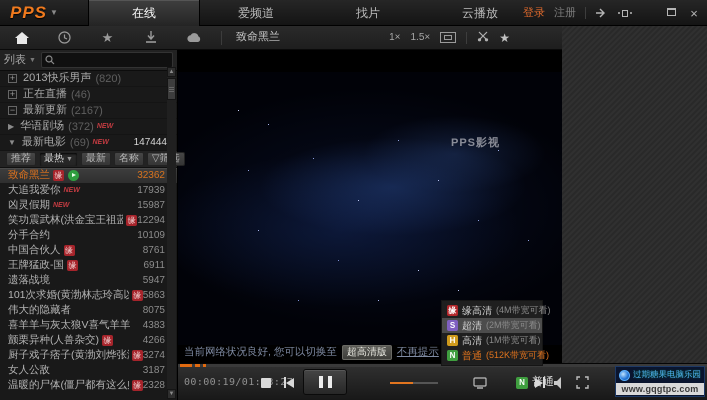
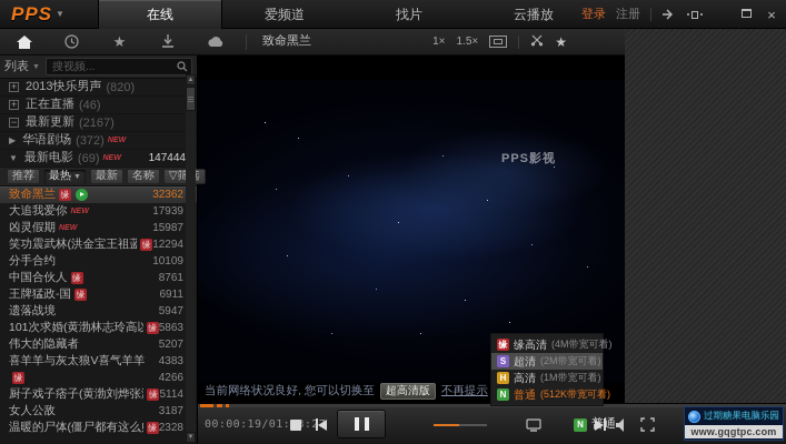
  PPS
  ▼
  在线
  爱频道
  找片
  云播放
  登录
  注册
  ×
  ★
  致命黑兰
  1×
  1.5×
  ★
  PPS影视
  列表
+ 搜视频...
  +
  2013快乐男声
  (820)
  +
  正在直播
  (46)
  −
  最新更新
  (2167)
  ▶
  华语剧场
  (372)
  ▼
  最新电影
  (69)
  147444
  推荐
  最新
  名称
  致命黑兰
  缘
  32362
  大追我爱你
  17939
  凶灵假期
  15987
  缘
  12294
  分手合约
  10109
  中国合伙人
  缘
  8761
  王牌猛政-国
  缘
  6911
  遗落战境
  5947
  101次求婚(黄渤林志玲高
  缘
  5863
  伟大的隐藏者
- 8075
+ 5207
  喜羊羊与灰太狼V喜气羊羊
  4383
- 颤栗异种(人兽杂交)
  缘
  4266
  厨子戏子痞子(黄渤刘烨张
  缘
- 3274
+ 5114
  女人公敌
  3187
  温暖的尸体(僵尸都有这么
  缘
  2328
  缘
  缘高清
  (4M带宽可看)
  S
  超清
  (2M带宽可看)
  H
  高清
  (1M带宽可看)
  N
  普通
  (512K带宽可看)
  当前网络状况良好, 您可以切换至
  超高清版
  不再提示
  00:00:19/01::7
  N
  普通
  过期糖果电脑乐园
  www.gqgtpc.com
